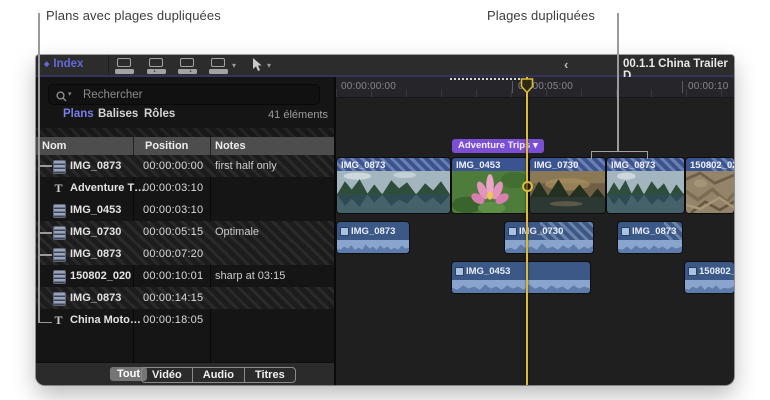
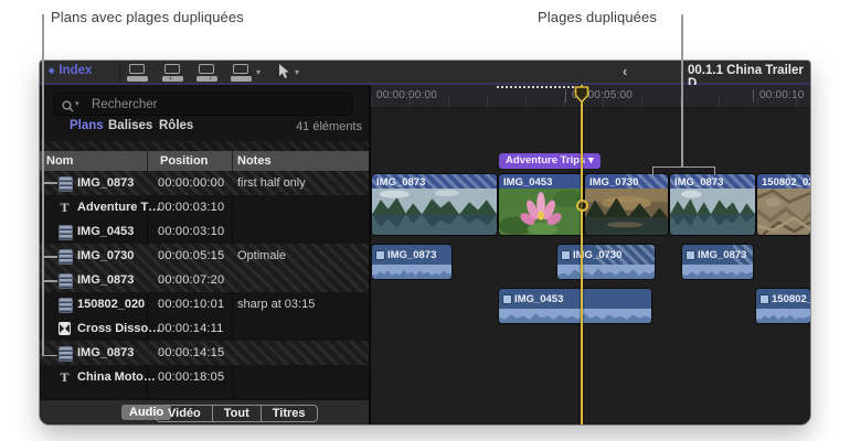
  Plans avec plages dupliquées
  Plages dupliquées
  Index
  ↓
  ↓
  ▾
  ▾
  ‹
  00.1.1 China Trailer D
  Rechercher
  Plans
  Balises
  Rôles
  41 éléments
  Nom
  Position
  Notes
  IMG_0873
  00:00:00:00
  first half only
  T
  Adventure T…
  00:00:03:10
  IMG_0453
  00:00:03:10
  IMG_0730
  00:00:05:15
  Optimale
  IMG_0873
  00:00:07:20
  150802_020
  00:00:10:01
  sharp at 03:15
+ Cross Disso…
+ 00:00:14:11
  IMG_0873
  00:00:14:15
  T
  China Moto…
  00:00:18:05
- Tout
+ Audio
  Vidéo
- Audio
+ Tout
  Titres
  00:00:00:00
  00:05:00
  00:00:10
  Adventure Trip ▾
  IMG_0453
  IMG_0873
  IMG_0453
  150802_
